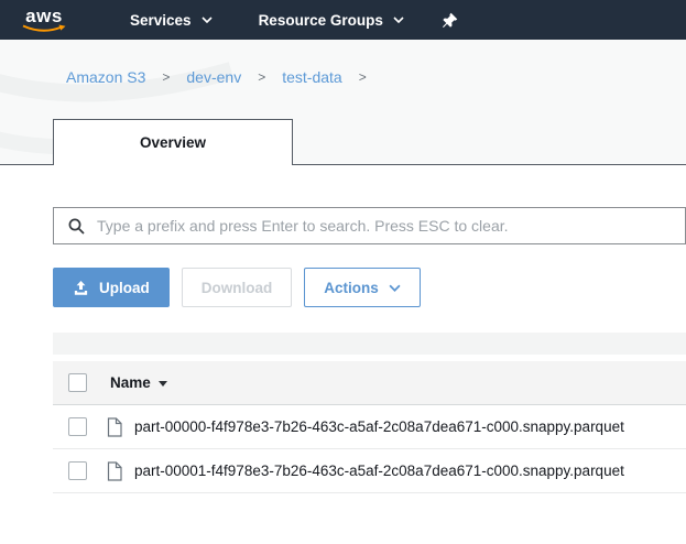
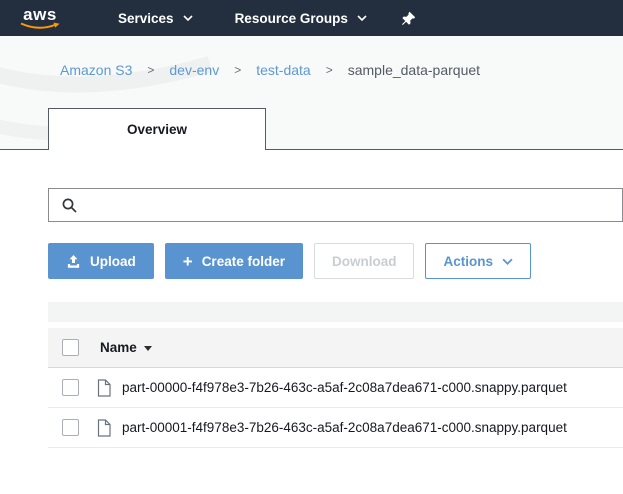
  aws
  Services
  Resource Groups
  Amazon S3
  >
  dev-env
  >
  test-data
  >
+ sample_data-parquet
  Overview
- Type a prefix and press Enter to search. Press ESC to clear.
  Upload
+ +
+ Create folder
  Download
  Actions
  Name
  part-00000-f4f978e3-7b26-463c-a5af-2c08a7dea671-c000.snappy.parquet
  part-00001-f4f978e3-7b26-463c-a5af-2c08a7dea671-c000.snappy.parquet
